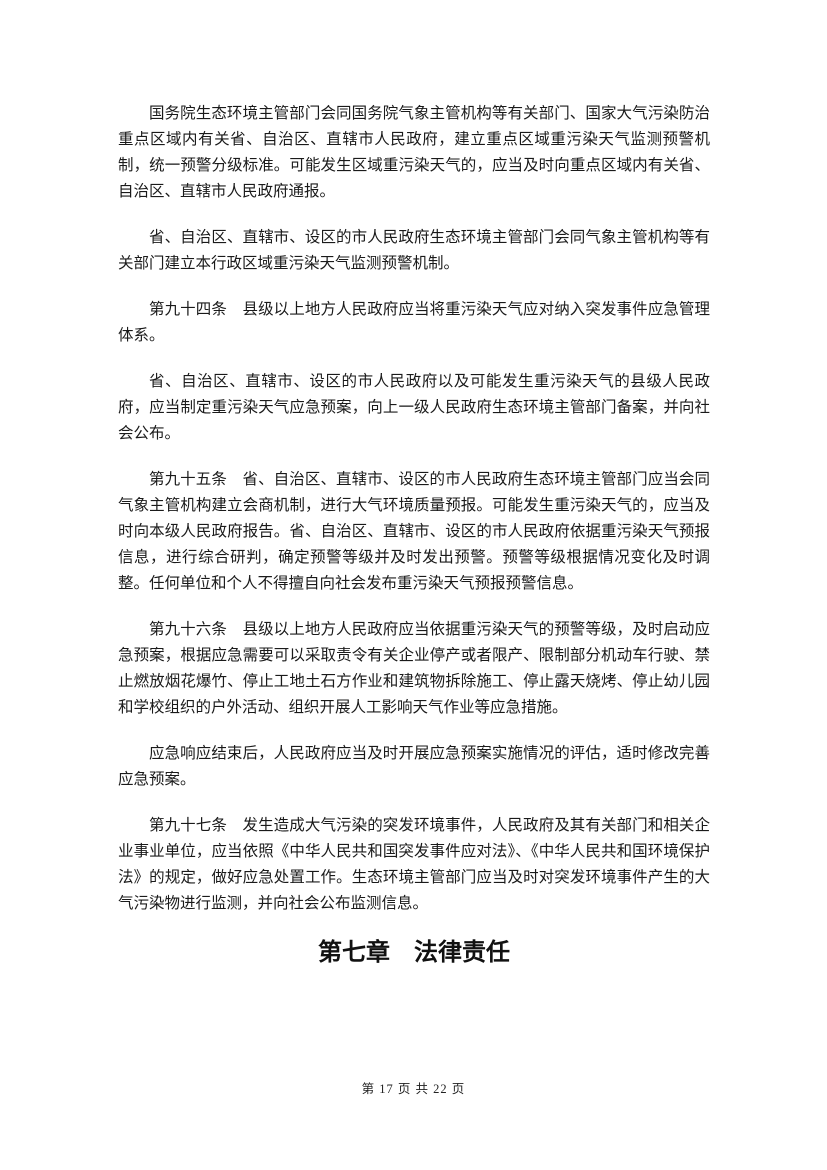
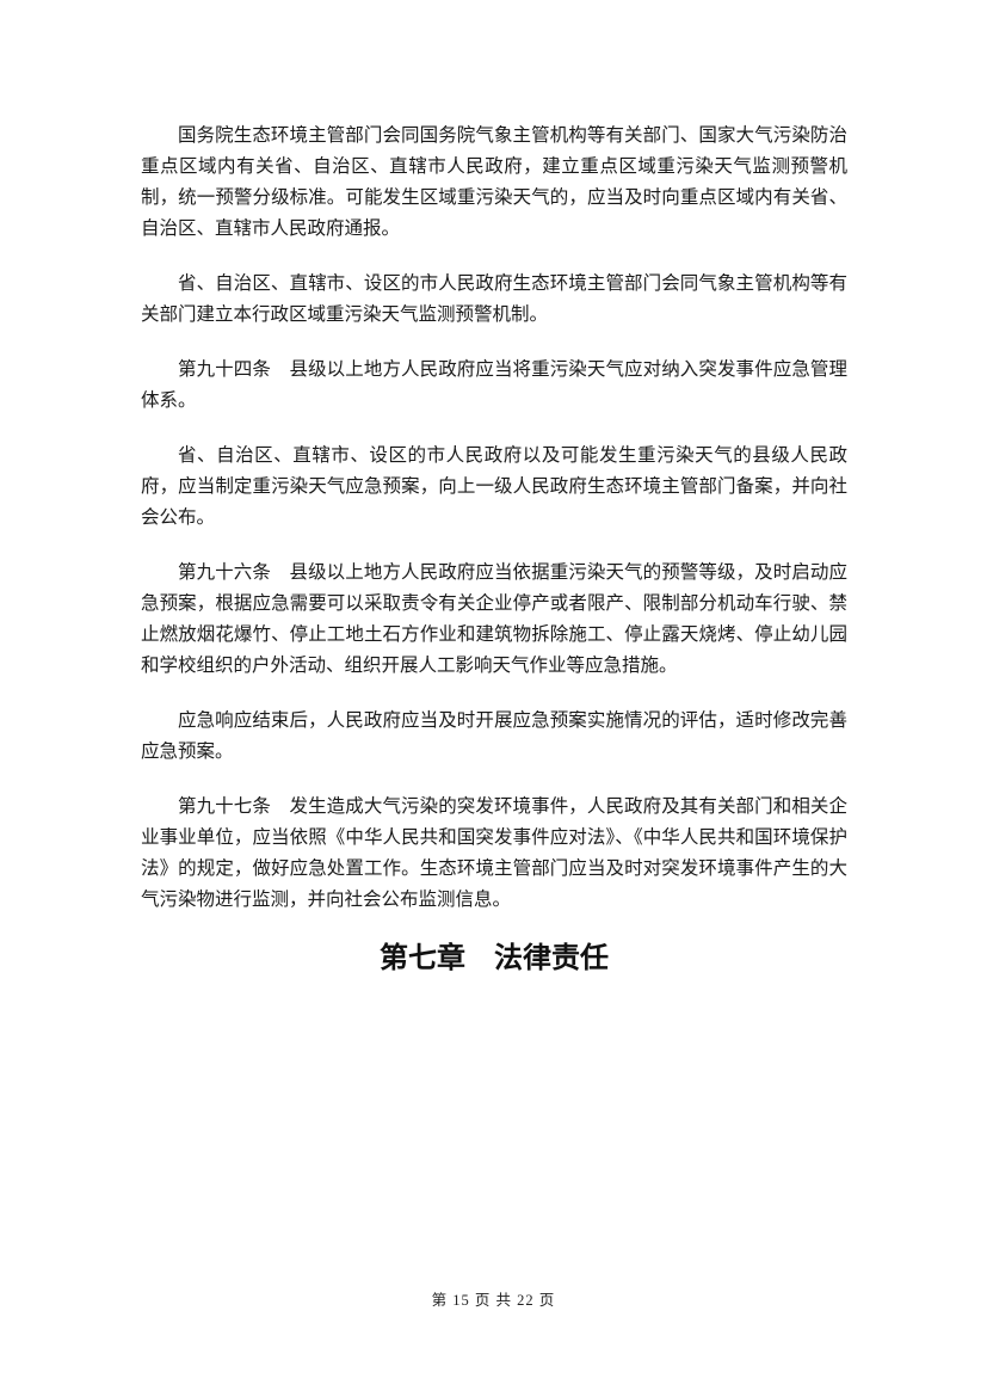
  国务院生态环境主管部门会同国务院气象主管机构等有关部门、国家大气污染防治重点区域内有关省、自治区、直辖市人民政府，建立重点区域重污染天气监测预警机制，统一预警分级标准。可能发生区域重污染天气的，应当及时向重点区域内有关省、自治区、直辖市人民政府通报。
  省、自治区、直辖市、设区的市人民政府生态环境主管部门会同气象主管机构等有关部门建立本行政区域重污染天气监测预警机制。
  第九十四条 县级以上地方人民政府应当将重污染天气应对纳入突发事件应急管理体系。
  省、自治区、直辖市、设区的市人民政府以及可能发生重污染天气的县级人民政府，应当制定重污染天气应急预案，向上一级人民政府生态环境主管部门备案，并向社会公布。
- 第九十五条 省、自治区、直辖市、设区的市人民政府生态环境主管部门应当会同气象主管机构建立会商机制，进行大气环境质量预报。可能发生重污染天气的，应当及时向本级人民政府报告。省、自治区、直辖市、设区的市人民政府依据重污染天气预报信息，进行综合研判，确定预警等级并及时发出预警。预警等级根据情况变化及时调整。任何单位和个人不得擅自向社会发布重污染天气预报预警信息。
  第九十六条 县级以上地方人民政府应当依据重污染天气的预警等级，及时启动应急预案，根据应急需要可以采取责令有关企业停产或者限产、限制部分机动车行驶、禁止燃放烟花爆竹、停止工地土石方作业和建筑物拆除施工、停止露天烧烤、停止幼儿园和学校组织的户外活动、组织开展人工影响天气作业等应急措施。
  应急响应结束后，人民政府应当及时开展应急预案实施情况的评估，适时修改完善应急预案。
  第九十七条 发生造成大气污染的突发环境事件，人民政府及其有关部门和相关企业事业单位，应当依照《中华人民共和国突发事件应对法》、《中华人民共和国环境保护法》的规定，做好应急处置工作。生态环境主管部门应当及时对突发环境事件产生的大气污染物进行监测，并向社会公布监测信息。
  第七章 法律责任
- 第 17 页 共 22 页
+ 第 15 页 共 22 页
